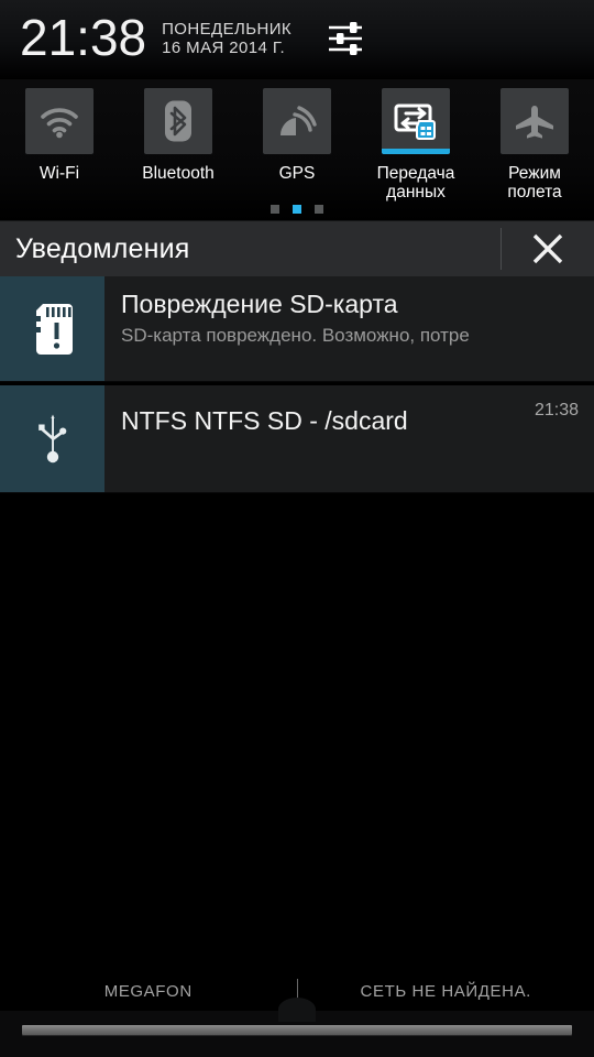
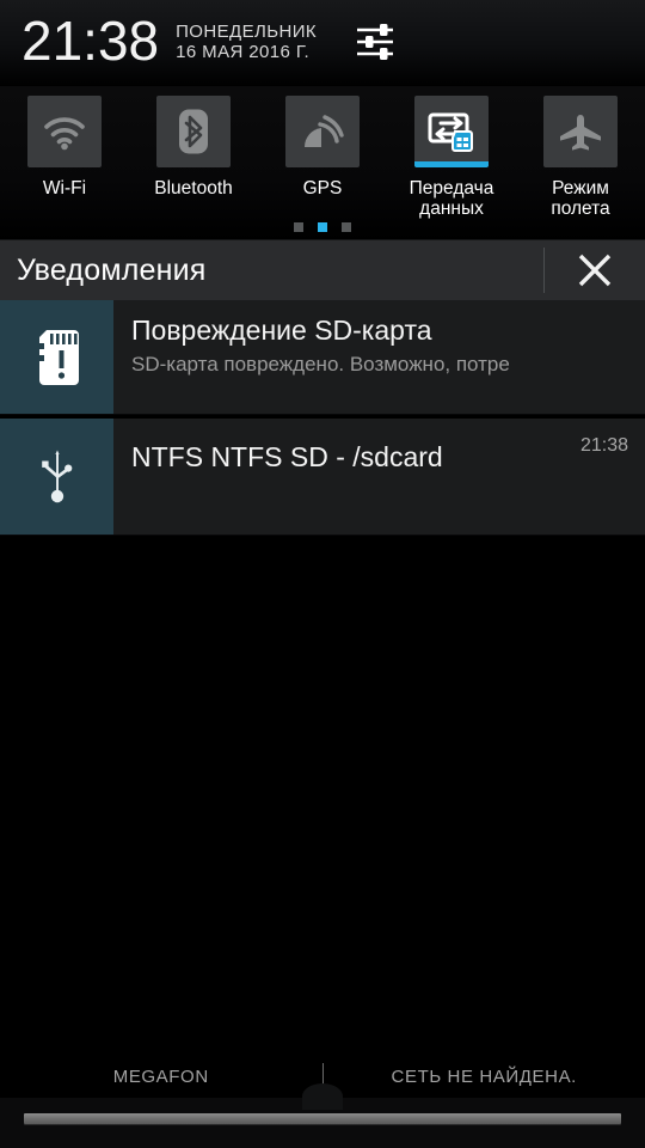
  21:38
  ПОНЕДЕЛЬНИК
- 16 МАЯ 2014 Г.
+ 16 МАЯ 2016 Г.
  Wi-Fi
  Bluetooth
  GPS
  Передача данных
  Режим полета
  Уведомления
  Повреждение SD-карта
  SD-карта повреждено. Возможно, потре
  NTFS NTFS SD - /sdcard
  21:38
  MEGAFON
  СЕТЬ НЕ НАЙДЕНА.
